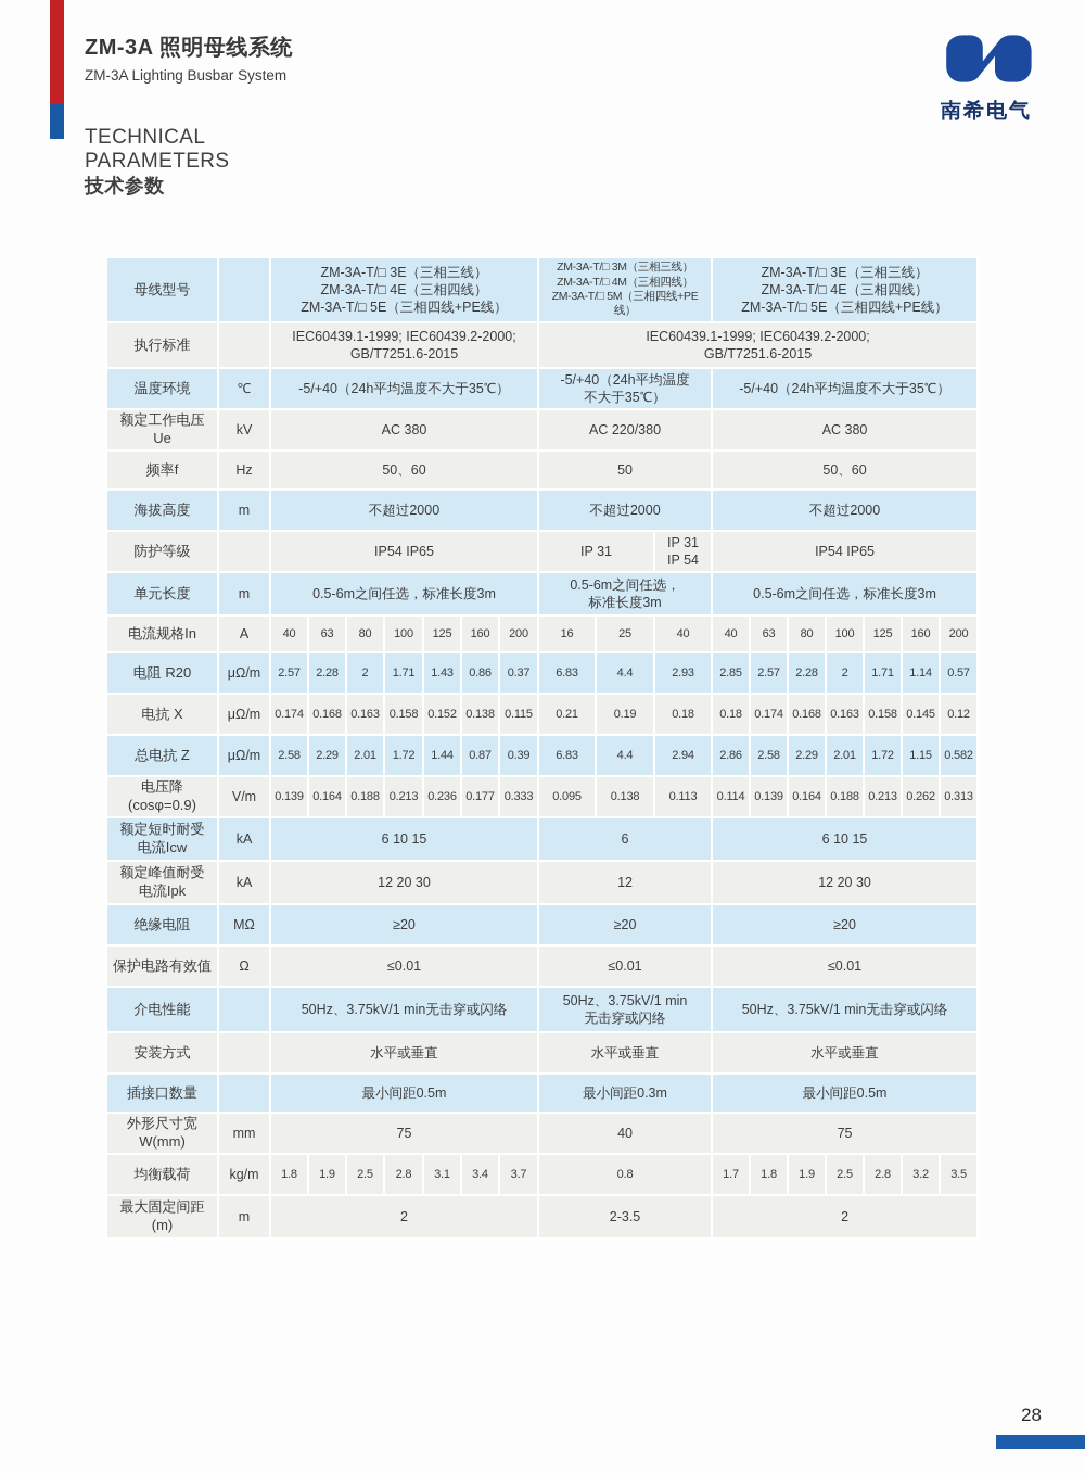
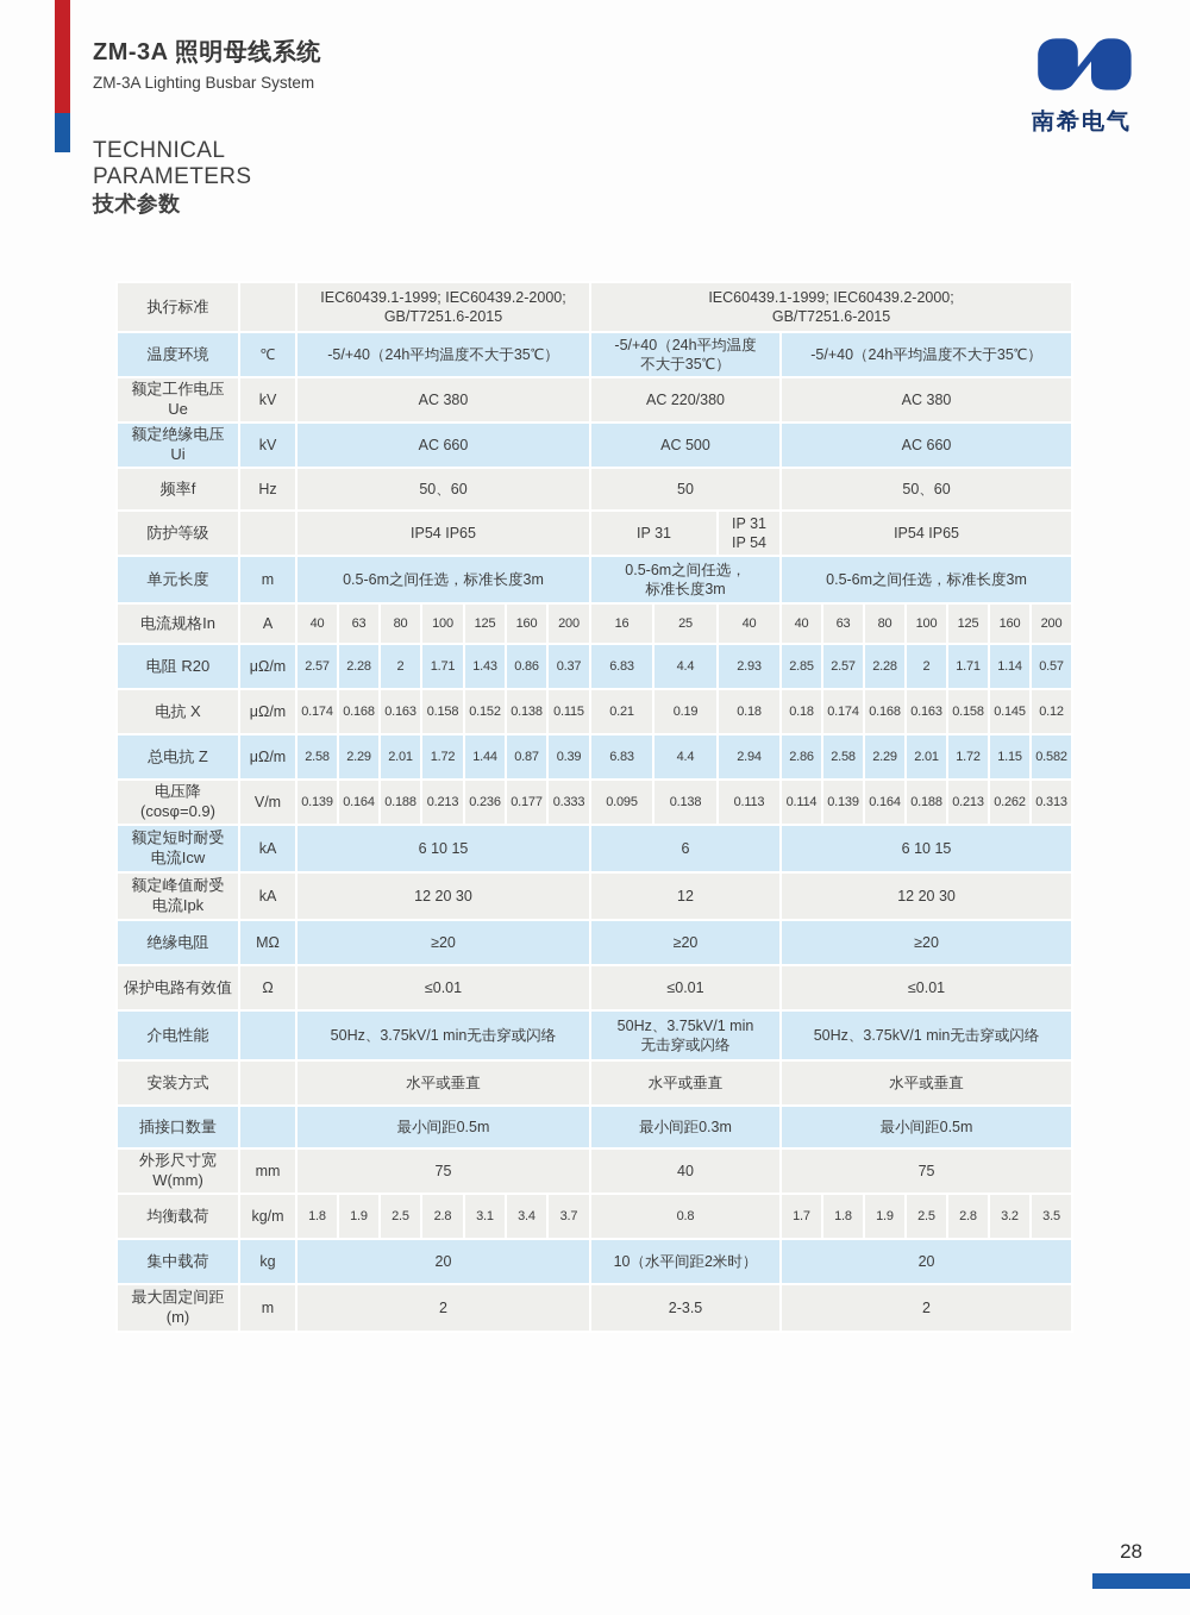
  ZM-3A 照明母线系统
  ZM-3A Lighting Busbar System
  TECHNICAL
  PARAMETERS
  技术参数
  南希电气
- 母线型号		ZM-3A-T/□ 3E（三相三线） ZM-3A-T/□ 4E（三相四线） ZM-3A-T/□ 5E（三相四线+PE线）	ZM-3A-T/□ 3M（三相三线） ZM-3A-T/□ 4M（三相四线） ZM-3A-T/□ 5M（三相四线+PE线）	ZM-3A-T/□ 3E（三相三线） ZM-3A-T/□ 4E（三相四线） ZM-3A-T/□ 5E（三相四线+PE线）
  执行标准		IEC60439.1-1999; IEC60439.2-2000; GB/T7251.6-2015	IEC60439.1-1999; IEC60439.2-2000; GB/T7251.6-2015
  温度环境	℃	-5/+40（24h平均温度不大于35℃）	-5/+40（24h平均温度 不大于35℃）	-5/+40（24h平均温度不大于35℃）
  额定工作电压 Ue	kV	AC 380	AC 220/380	AC 380
+ 额定绝缘电压 Ui	kV	AC 660	AC 500	AC 660
  频率f	Hz	50、60	50	50、60
- 海拔高度	m	不超过2000	不超过2000	不超过2000
  防护等级		IP54 IP65	IP 31	IP 31 IP 54	IP54 IP65
  单元长度	m	0.5-6m之间任选，标准长度3m	0.5-6m之间任选， 标准长度3m	0.5-6m之间任选，标准长度3m
  电流规格In	A	40	63	80	100	125	160	200	16	25	40	40	63	80	100	125	160	200
  电阻 R20	μΩ/m	2.57	2.28	2	1.71	1.43	0.86	0.37	6.83	4.4	2.93	2.85	2.57	2.28	2	1.71	1.14	0.57
  电抗 X	μΩ/m	0.174	0.168	0.163	0.158	0.152	0.138	0.115	0.21	0.19	0.18	0.18	0.174	0.168	0.163	0.158	0.145	0.12
  总电抗 Z	μΩ/m	2.58	2.29	2.01	1.72	1.44	0.87	0.39	6.83	4.4	2.94	2.86	2.58	2.29	2.01	1.72	1.15	0.582
  电压降 (cosφ=0.9)	V/m	0.139	0.164	0.188	0.213	0.236	0.177	0.333	0.095	0.138	0.113	0.114	0.139	0.164	0.188	0.213	0.262	0.313
  额定短时耐受 电流Icw	kA	6 10 15	6	6 10 15
  额定峰值耐受 电流Ipk	kA	12 20 30	12	12 20 30
  绝缘电阻	MΩ	≥20	≥20	≥20
  保护电路有效值	Ω	≤0.01	≤0.01	≤0.01
  介电性能		50Hz、3.75kV/1 min无击穿或闪络	50Hz、3.75kV/1 min 无击穿或闪络	50Hz、3.75kV/1 min无击穿或闪络
  安装方式		水平或垂直	水平或垂直	水平或垂直
  插接口数量		最小间距0.5m	最小间距0.3m	最小间距0.5m
  外形尺寸宽 W(mm)	mm	75	40	75
  均衡载荷	kg/m	1.8	1.9	2.5	2.8	3.1	3.4	3.7	0.8	1.7	1.8	1.9	2.5	2.8	3.2	3.5
+ 集中载荷	kg	20	10（水平间距2米时）	20
  最大固定间距 (m)	m	2	2-3.5	2
  28
